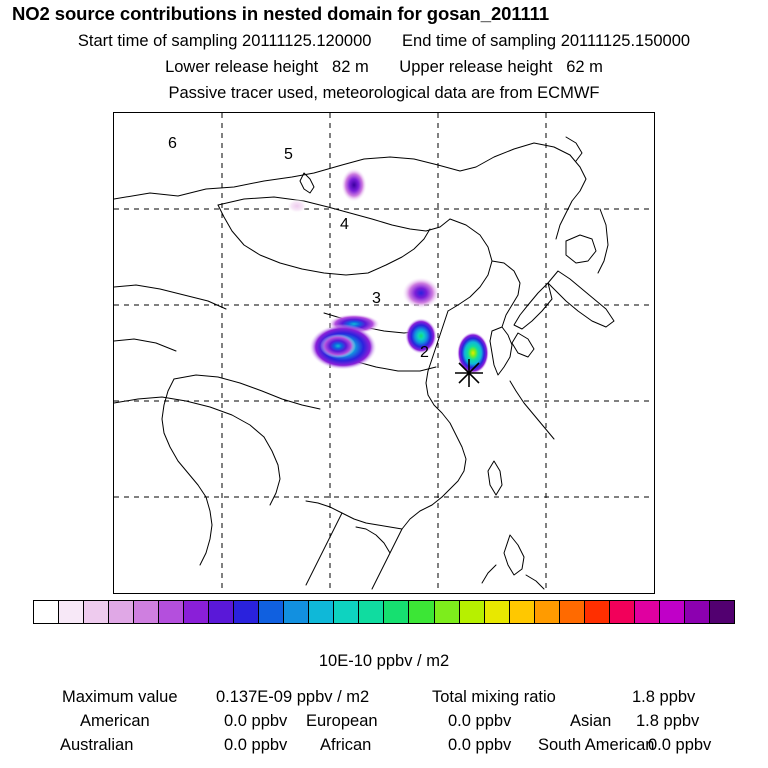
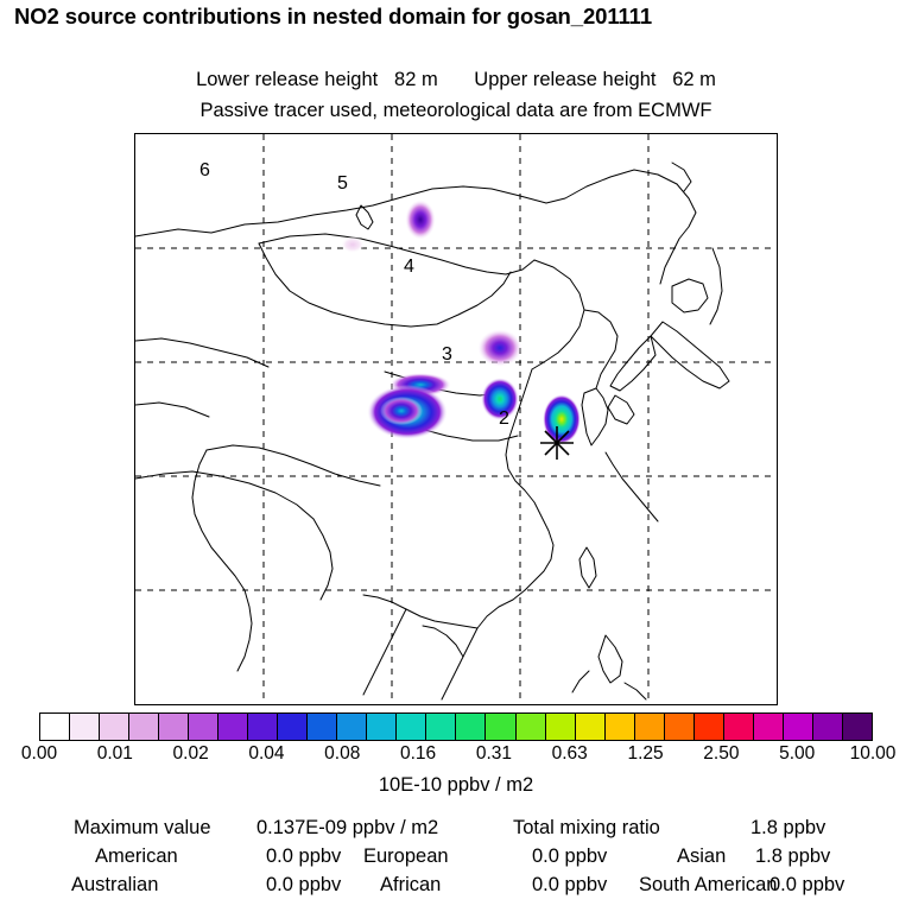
  NO2 source contributions in nested domain for gosan_201111
- Start time of sampling 20111125.120000 End time of sampling 20111125.150000
  Lower release height 82 m Upper release height 62 m
  Passive tracer used, meteorological data are from ECMWF
  6
  5
  4
  3
  2
+ 0.00
+ 0.01
+ 0.02
+ 0.04
+ 0.08
+ 0.16
+ 0.31
+ 0.63
+ 1.25
+ 2.50
+ 5.00
+ 10.00
  10E-10 ppbv / m2
  Maximum value
  0.137E-09 ppbv / m2
  Total mixing ratio
  1.8 ppbv
  American
  0.0 ppbv
  European
  0.0 ppbv
  Asian
  1.8 ppbv
  Australian
  0.0 ppbv
  African
  0.0 ppbv
  South American
  0.0 ppbv
